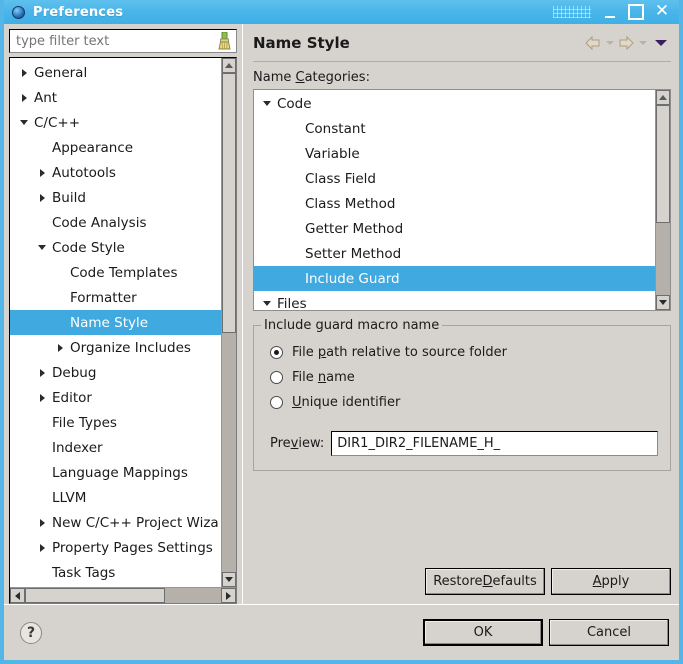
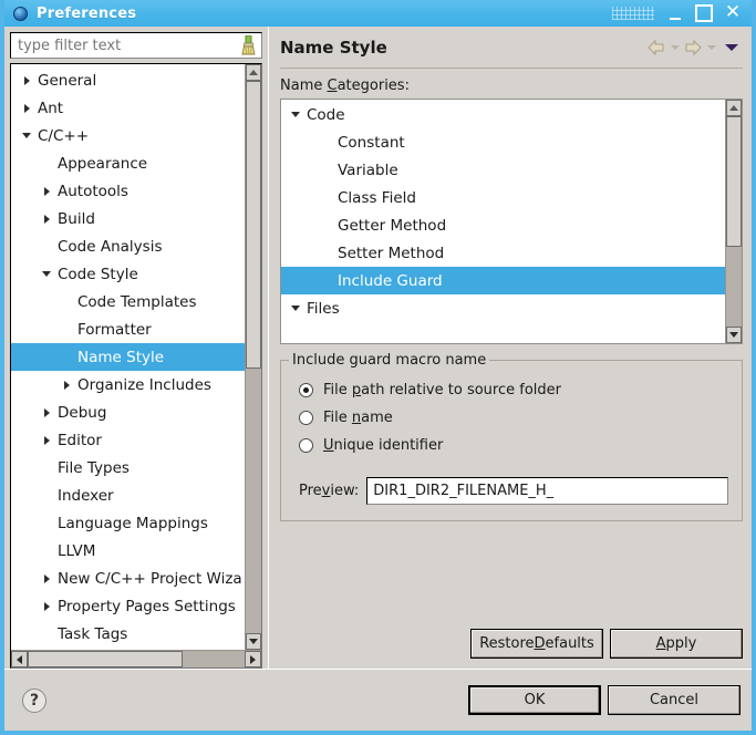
  Preferences
  ✕
  type filter text
  General
  Ant
  C/C++
  Appearance
  Autotools
  Build
  Code Analysis
  Code Style
  Code Templates
  Formatter
  Name Style
  Organize Includes
  Debug
  Editor
  File Types
  Indexer
  Language Mappings
  LLVM
  New C/C++ Project Wiza
  Property Pages Settings
  Task Tags
  Name Style
  Name Categories:
  Code
  Constant
  Variable
  Class Field
- Class Method
  Getter Method
  Setter Method
  Include Guard
  Files
  Include guard macro name
  File path relative to source folder
  File name
  Unique identifier
  Preview:
  DIR1_DIR2_FILENAME_H_
  Restore
  D
  efaults
  A
  pply
  ?
  OK
  Cancel
